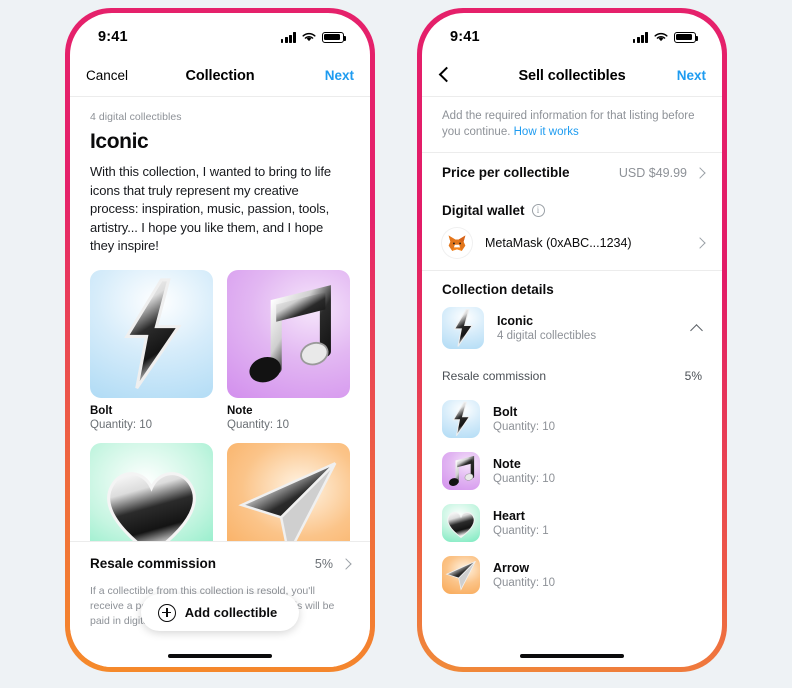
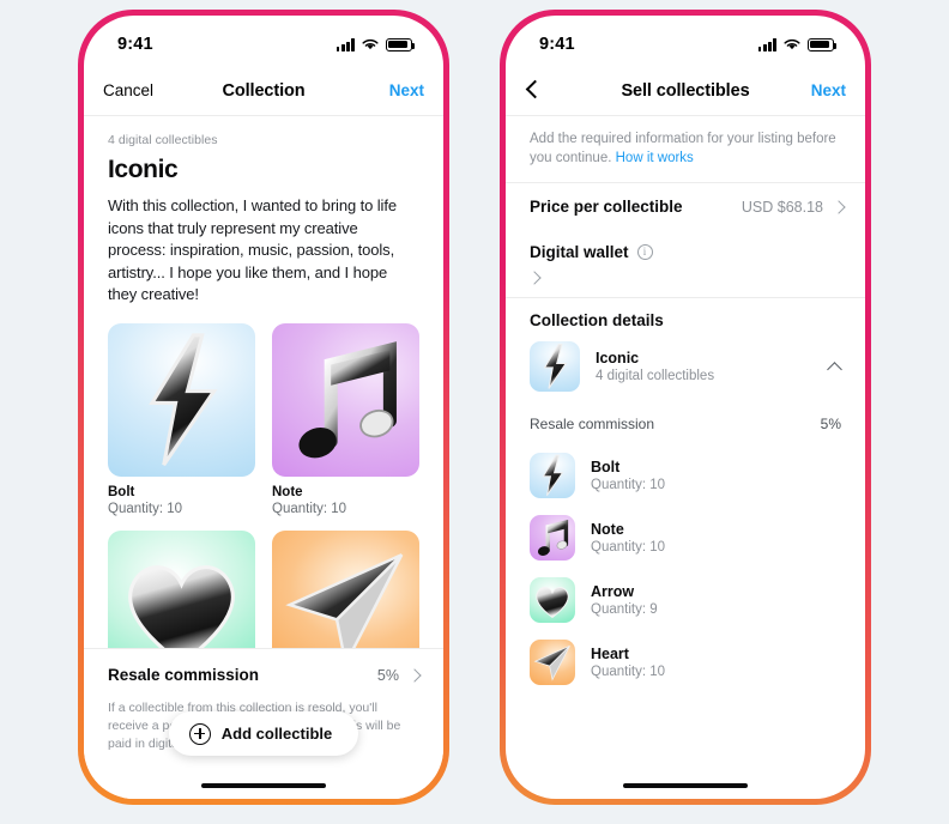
  9:41
  Cancel
  Collection
  Next
  4 digital collectibles
  Iconic
- With this collection, I wanted to bring to life icons that truly represent my creative process: inspiration, music, passion, tools, artistry... I hope you like them, and I hope they inspire!
+ With this collection, I wanted to bring to life icons that truly represent my creative process: inspiration, music, passion, tools, artistry... I hope you like them, and I hope they creative!
  Bolt
  Quantity: 10
  Note
  Quantity: 10
  Add collectible
  Resale commission
  5%
  9:41
  Sell collectibles
  Next
- Add the required information for that listing before you continue. How it works
+ Add the required information for your listing before you continue. How it works
  Price per collectible
- USD $49.99
+ USD $68.18
  Digital wallet
  i
- MetaMask (0xABC...1234)
  Collection details
  Iconic
  4 digital collectibles
  Resale commission
  5%
  Bolt
  Quantity: 10
  Note
  Quantity: 10
- Heart
+ Arrow
- Quantity: 1
+ Quantity: 9
- Arrow
+ Heart
  Quantity: 10
